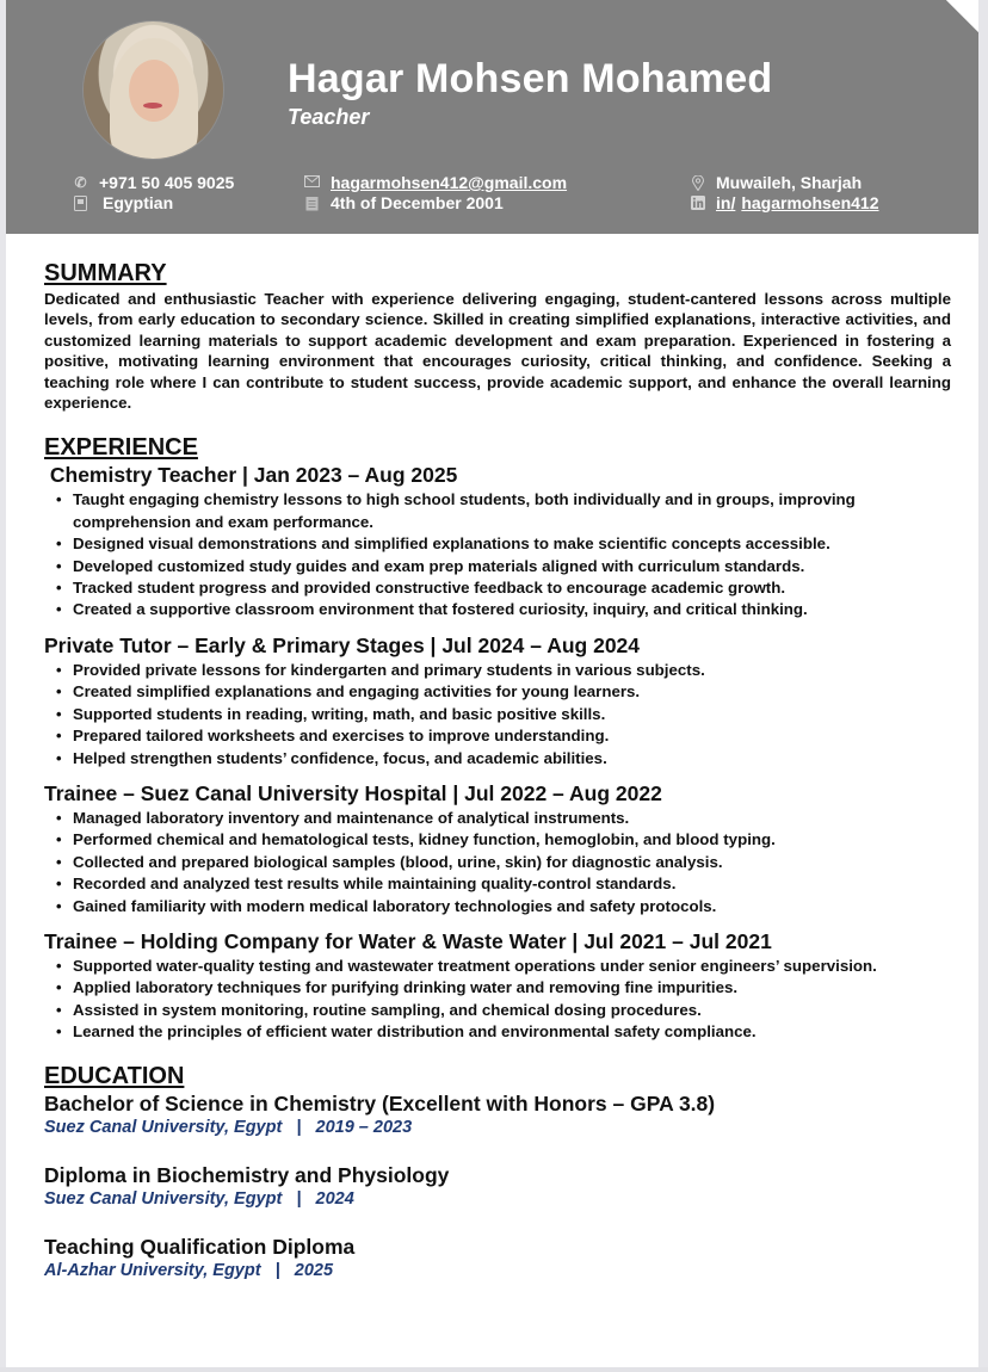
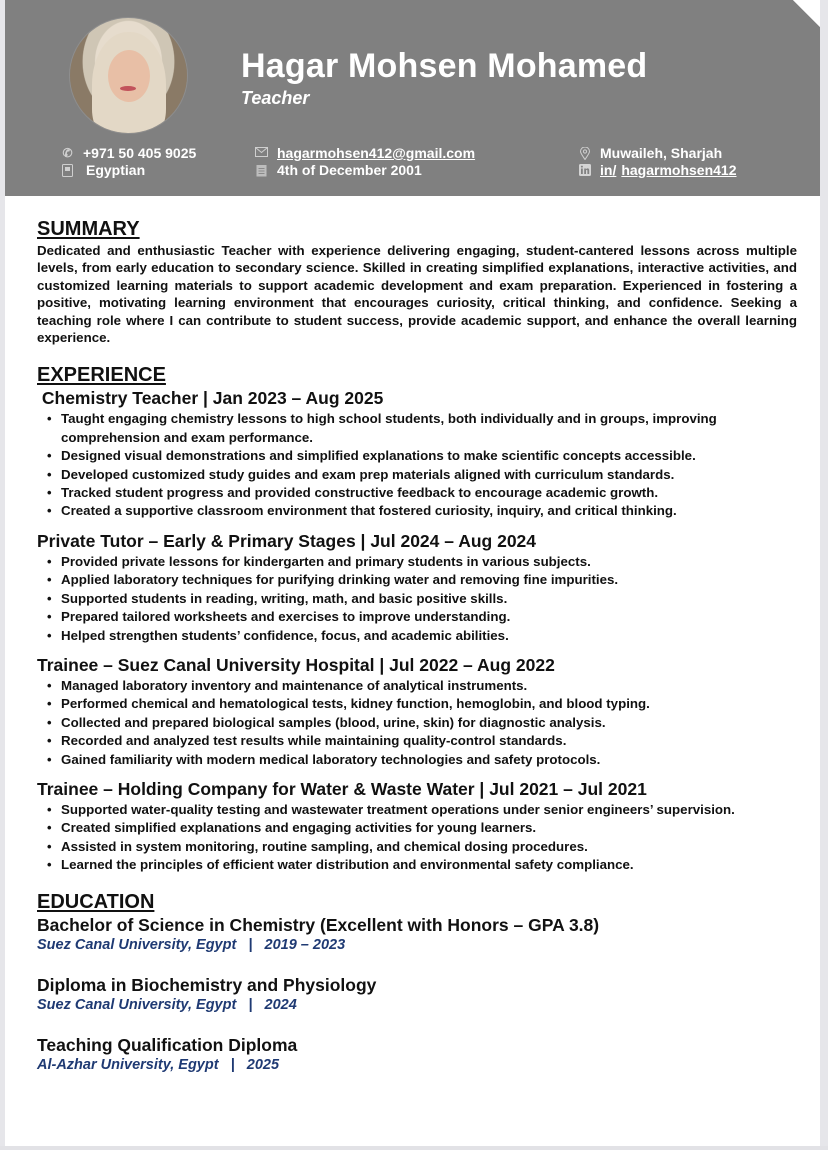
  Hagar Mohsen Mohamed
  Teacher
  ✆
  +971 50 405 9025
  Egyptian
  hagarmohsen412@gmail.com
  4th of December 2001
  Muwaileh, Sharjah
  in/
  hagarmohsen412
  SUMMARY
  Dedicated and enthusiastic Teacher with experience delivering engaging, student-cantered lessons across multiple levels, from early education to secondary science. Skilled in creating simplified explanations, interactive activities, and customized learning materials to support academic development and exam preparation. Experienced in fostering a positive, motivating learning environment that encourages curiosity, critical thinking, and confidence. Seeking a teaching role where I can contribute to student success, provide academic support, and enhance the overall learning experience.
  EXPERIENCE
  Chemistry Teacher | Jan 2023 – Aug 2025
  Taught engaging chemistry lessons to high school students, both individually and in groups, improving comprehension and exam performance.
  Designed visual demonstrations and simplified explanations to make scientific concepts accessible.
  Developed customized study guides and exam prep materials aligned with curriculum standards.
  Tracked student progress and provided constructive feedback to encourage academic growth.
  Created a supportive classroom environment that fostered curiosity, inquiry, and critical thinking.
  Private Tutor – Early & Primary Stages | Jul 2024 – Aug 2024
  Provided private lessons for kindergarten and primary students in various subjects.
- Created simplified explanations and engaging activities for young learners.
+ Applied laboratory techniques for purifying drinking water and removing fine impurities.
  Supported students in reading, writing, math, and basic positive skills.
  Prepared tailored worksheets and exercises to improve understanding.
  Helped strengthen students’ confidence, focus, and academic abilities.
  Trainee – Suez Canal University Hospital | Jul 2022 – Aug 2022
  Managed laboratory inventory and maintenance of analytical instruments.
  Performed chemical and hematological tests, kidney function, hemoglobin, and blood typing.
  Collected and prepared biological samples (blood, urine, skin) for diagnostic analysis.
  Recorded and analyzed test results while maintaining quality-control standards.
  Gained familiarity with modern medical laboratory technologies and safety protocols.
  Trainee – Holding Company for Water & Waste Water | Jul 2021 – Jul 2021
  Supported water-quality testing and wastewater treatment operations under senior engineers’ supervision.
- Applied laboratory techniques for purifying drinking water and removing fine impurities.
+ Created simplified explanations and engaging activities for young learners.
  Assisted in system monitoring, routine sampling, and chemical dosing procedures.
  Learned the principles of efficient water distribution and environmental safety compliance.
  EDUCATION
  Bachelor of Science in Chemistry (Excellent with Honors – GPA 3.8)
  Suez Canal University, Egypt | 2019 – 2023
  Diploma in Biochemistry and Physiology
  Suez Canal University, Egypt | 2024
  Teaching Qualification Diploma
  Al-Azhar University, Egypt | 2025
